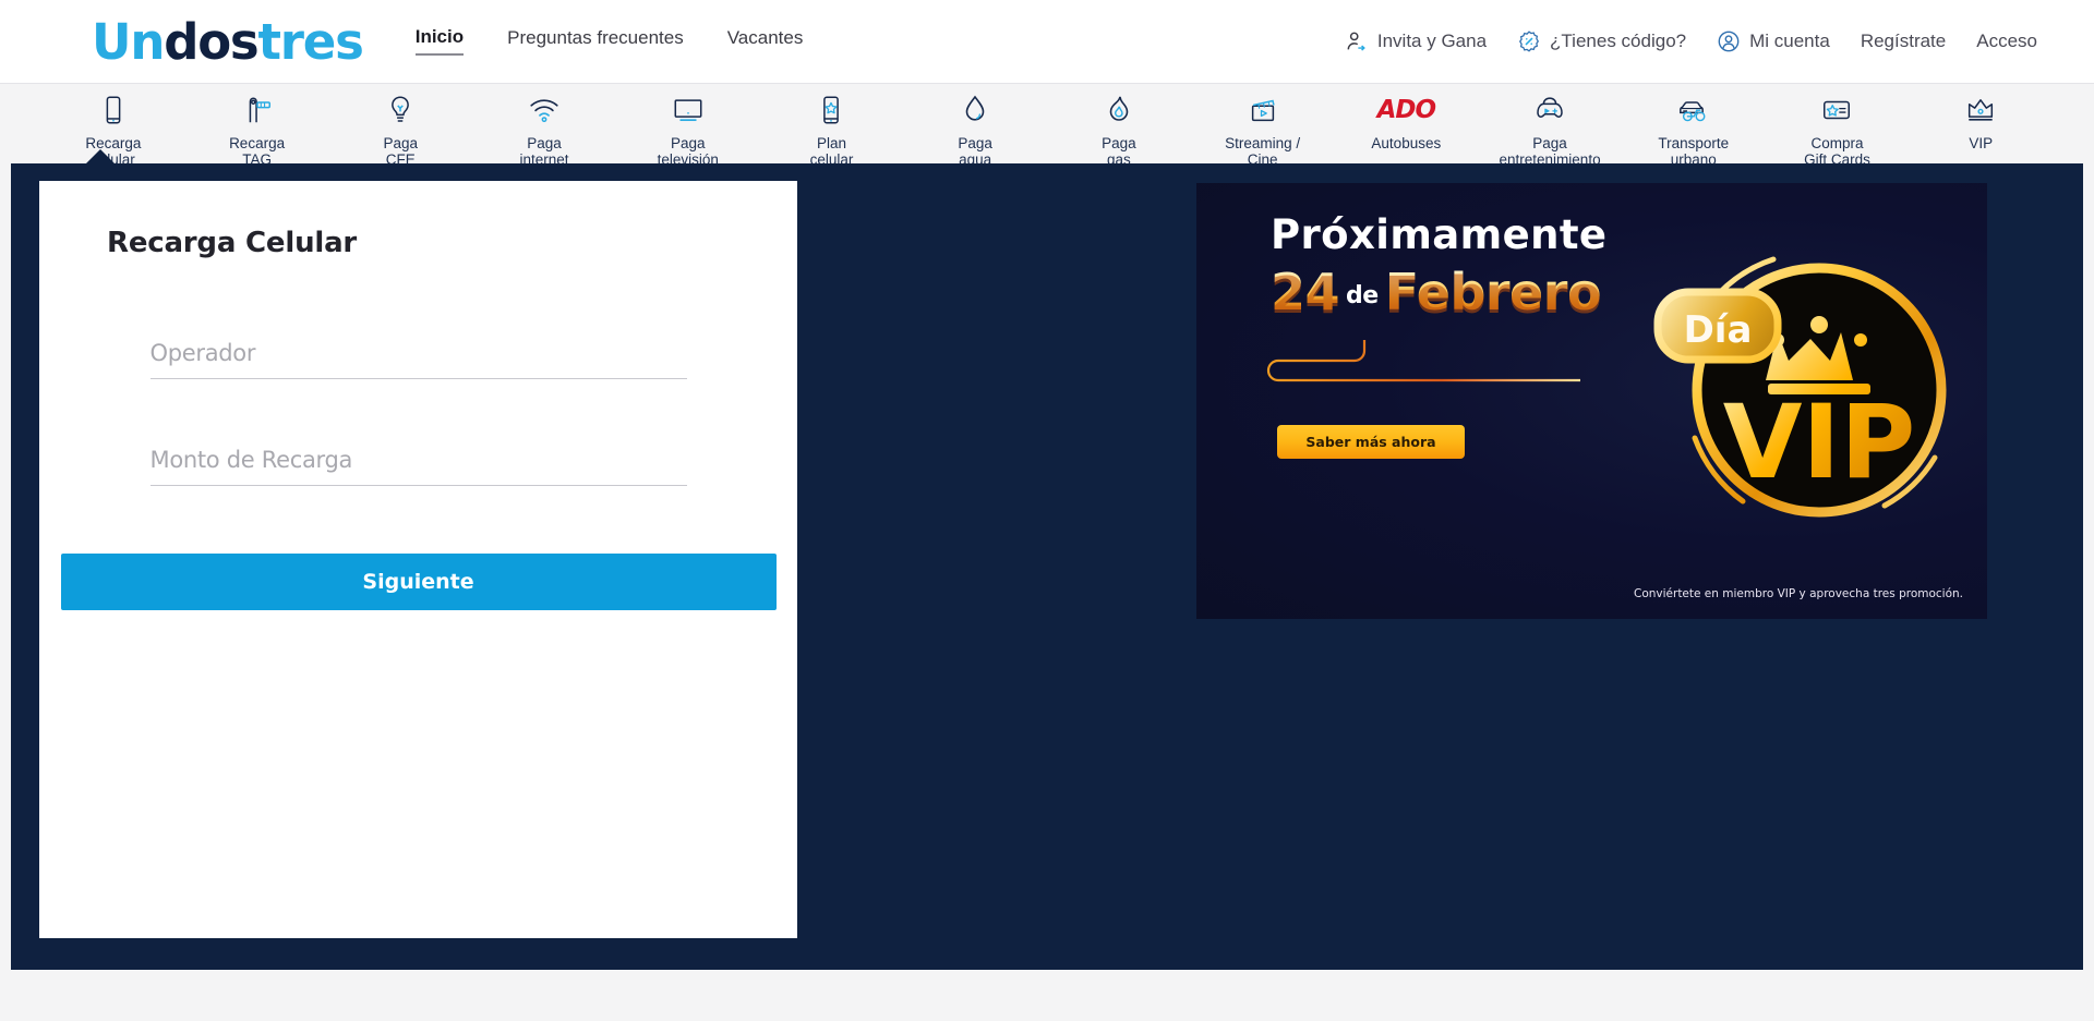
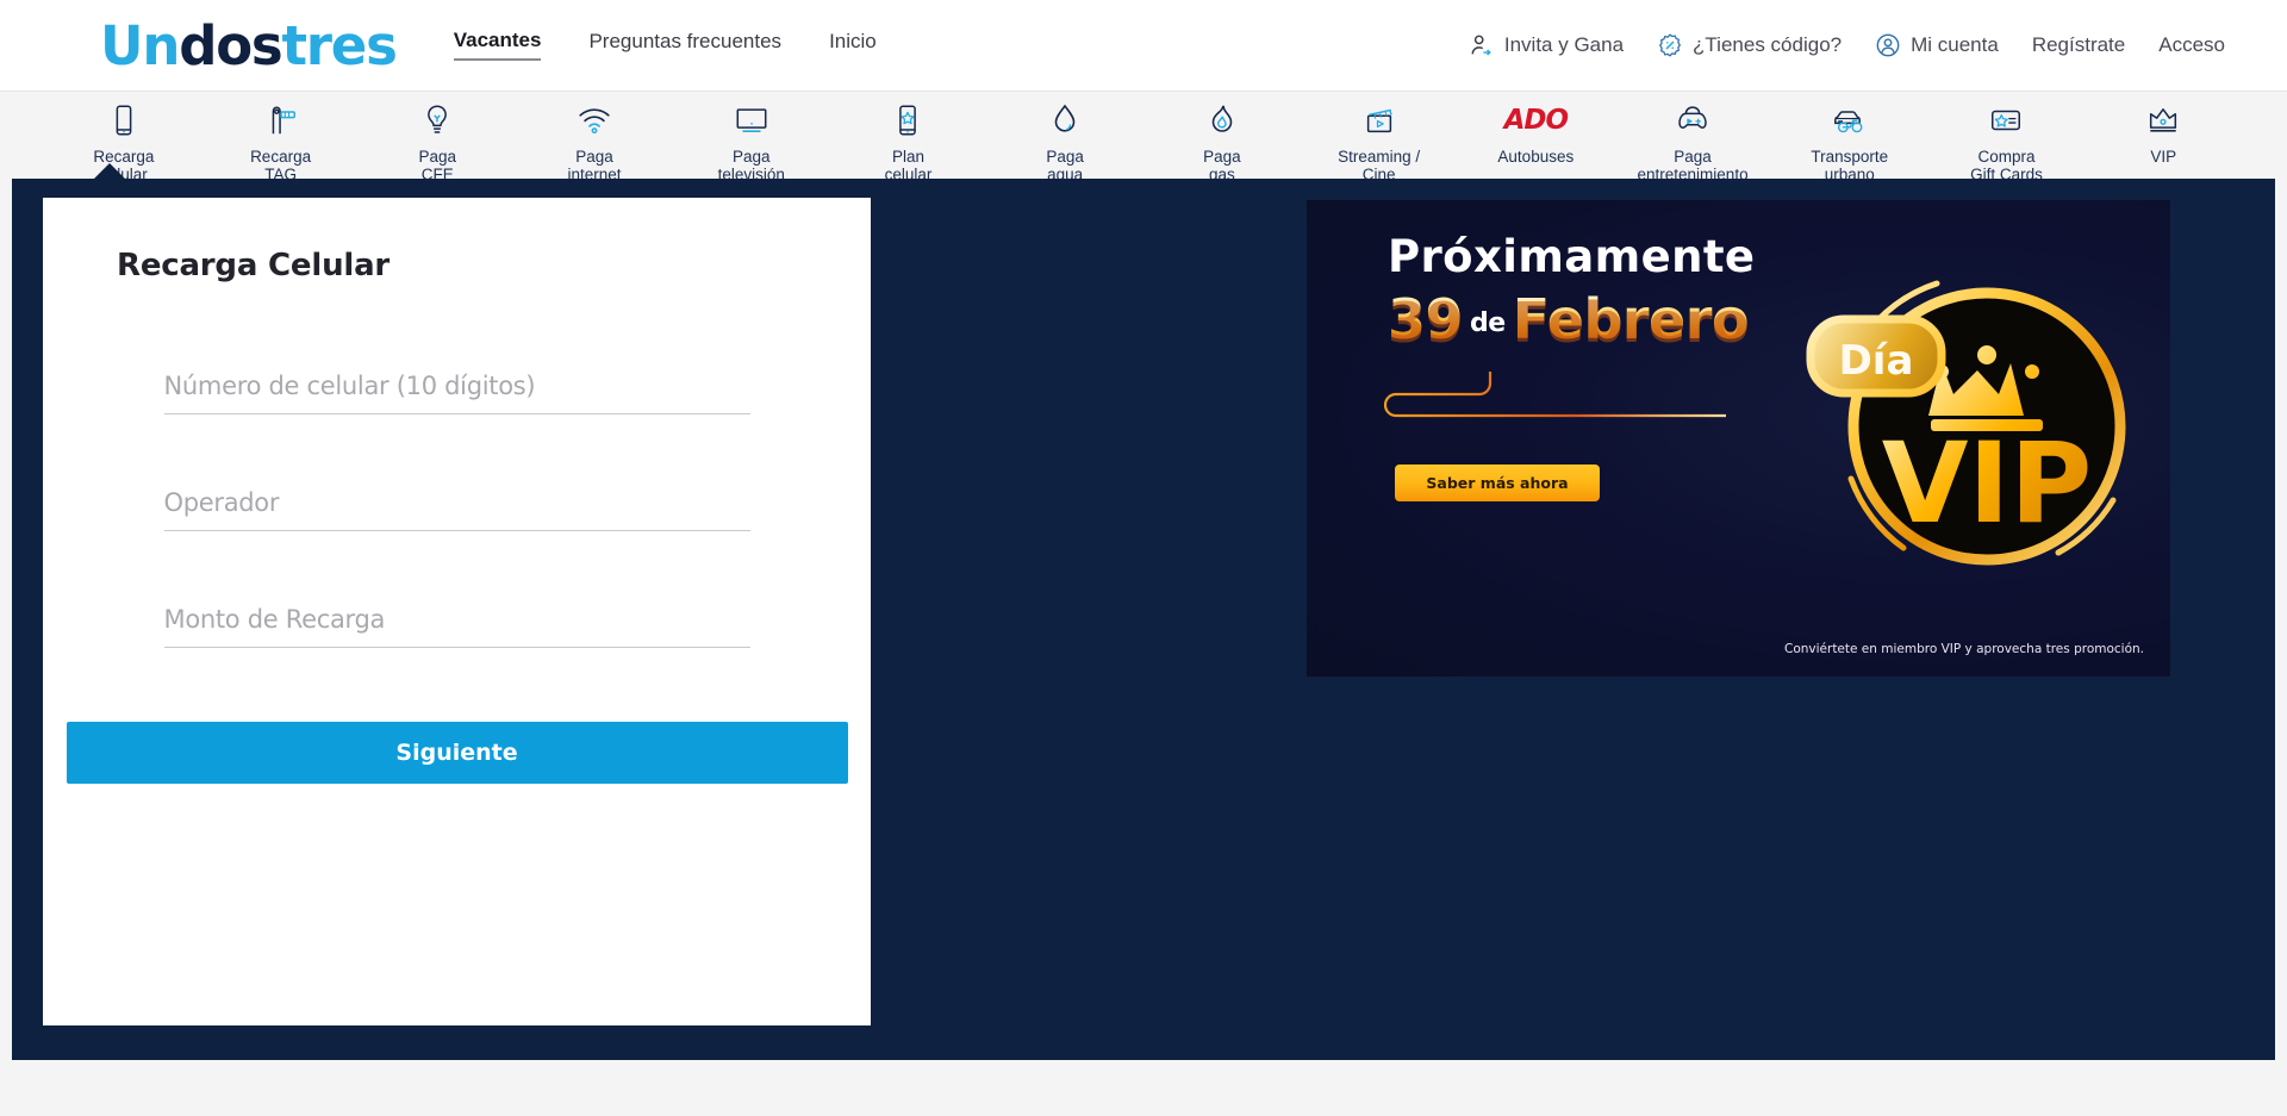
  Undostres
- Inicio
+ Vacantes
  Preguntas frecuentes
- Vacantes
+ Inicio
  Invita y Gana
  ¿Tienes código?
  Mi cuenta
  Regístrate
  Acceso
  Recarga
  celular
  Recarga
  TAG
  Paga
  CFE
  Paga
  internet
  Paga
  televisión
  Plan
  celular
  Paga
  agua
  Paga
  gas
  Streaming /
  Cine
  ADO
  Autobuses
  Paga
  entretenimiento
  Transporte
  urbano
  Compra
  Gift Cards
  VIP
  Recarga Celular
+ Número de celular (10 dígitos)
  Operador
  Monto de Recarga
  Siguiente
  Próximamente
- 24 de Febrero
+ 39 de Febrero
  Saber más ahora
  VIP
  Día
  Conviértete en miembro VIP y aprovecha tres promoción.
